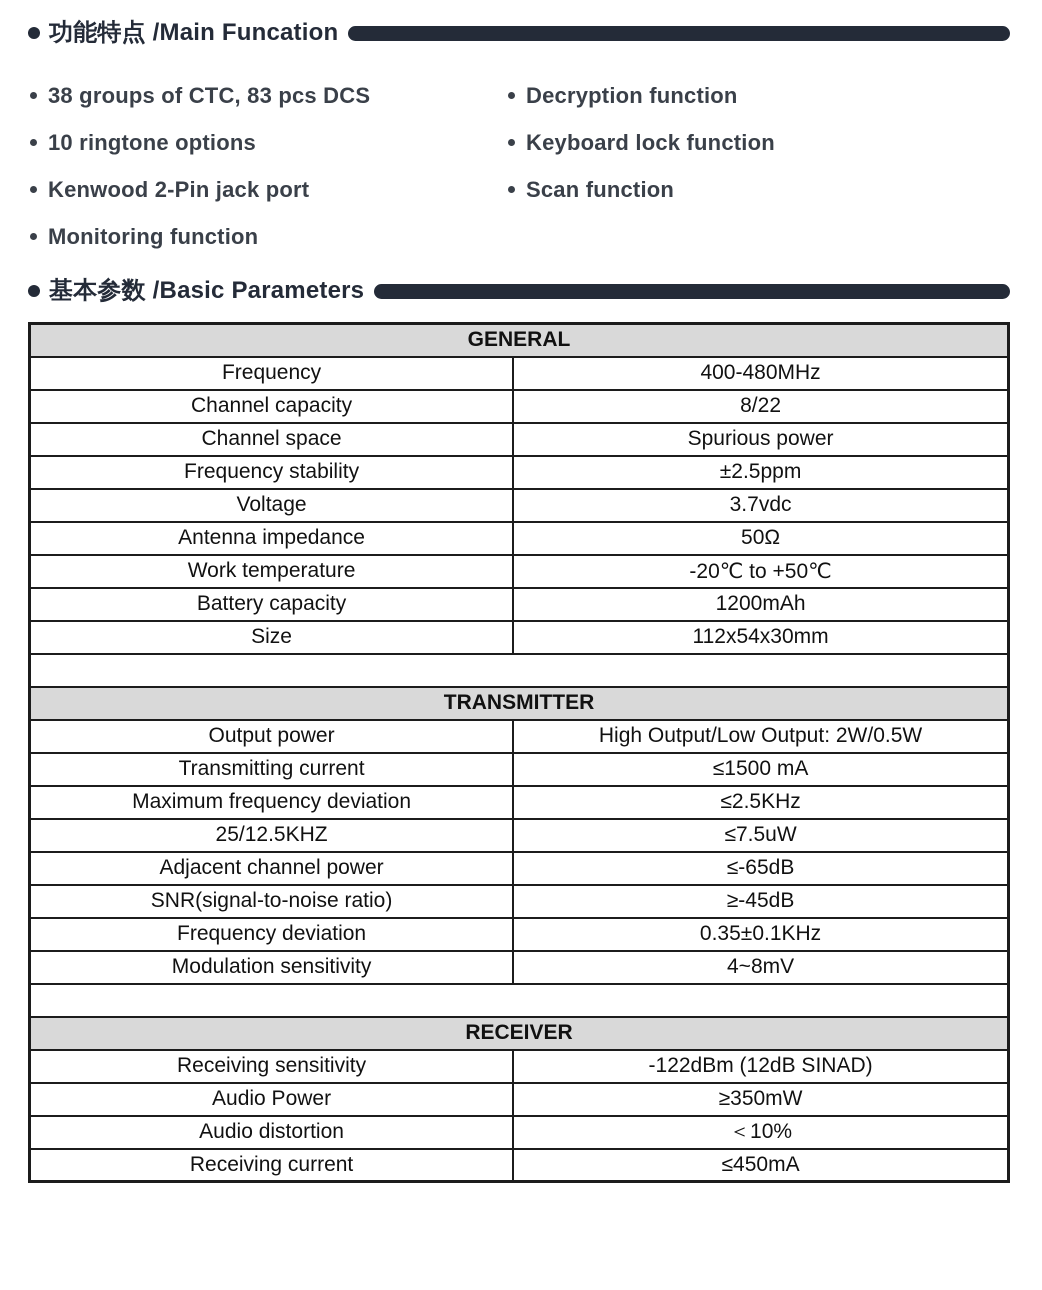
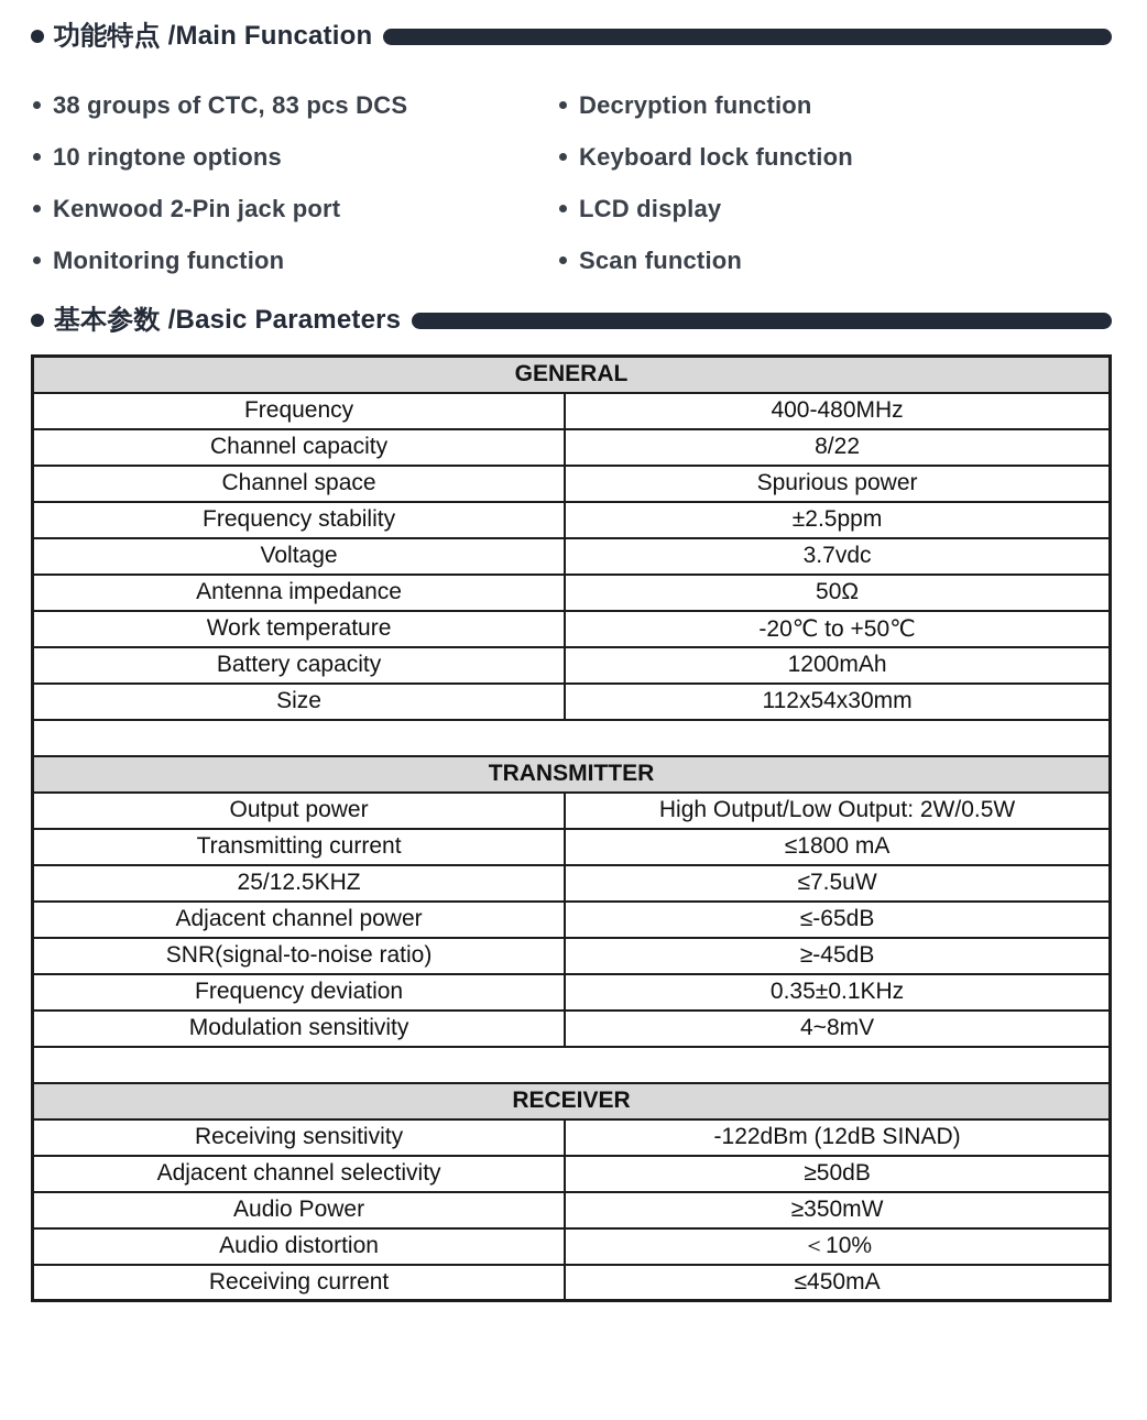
  功能特点 /Main Funcation
  38 groups of CTC, 83 pcs DCS
  10 ringtone options
  Kenwood 2-Pin jack port
  Monitoring function
  Decryption function
  Keyboard lock function
+ LCD display
  Scan function
  基本参数 /Basic Parameters
  GENERAL
  Frequency	400-480MHz
  Channel capacity	8/22
  Channel space	Spurious power
  Frequency stability	±2.5ppm
  Voltage	3.7vdc
  Antenna impedance	50Ω
  Work temperature	-20℃ to +50℃
  Battery capacity	1200mAh
  Size	112x54x30mm
  TRANSMITTER
  Output power	High Output/Low Output: 2W/0.5W
- Transmitting current	≤1500 mA
+ Transmitting current	≤1800 mA
- Maximum frequency deviation	≤2.5KHz
  25/12.5KHZ	≤7.5uW
  Adjacent channel power	≤-65dB
  SNR(signal-to-noise ratio)	≥-45dB
  Frequency deviation	0.35±0.1KHz
  Modulation sensitivity	4~8mV
  RECEIVER
  Receiving sensitivity	-122dBm (12dB SINAD)
+ Adjacent channel selectivity	≥50dB
  Audio Power	≥350mW
  Audio distortion	＜10%
  Receiving current	≤450mA
